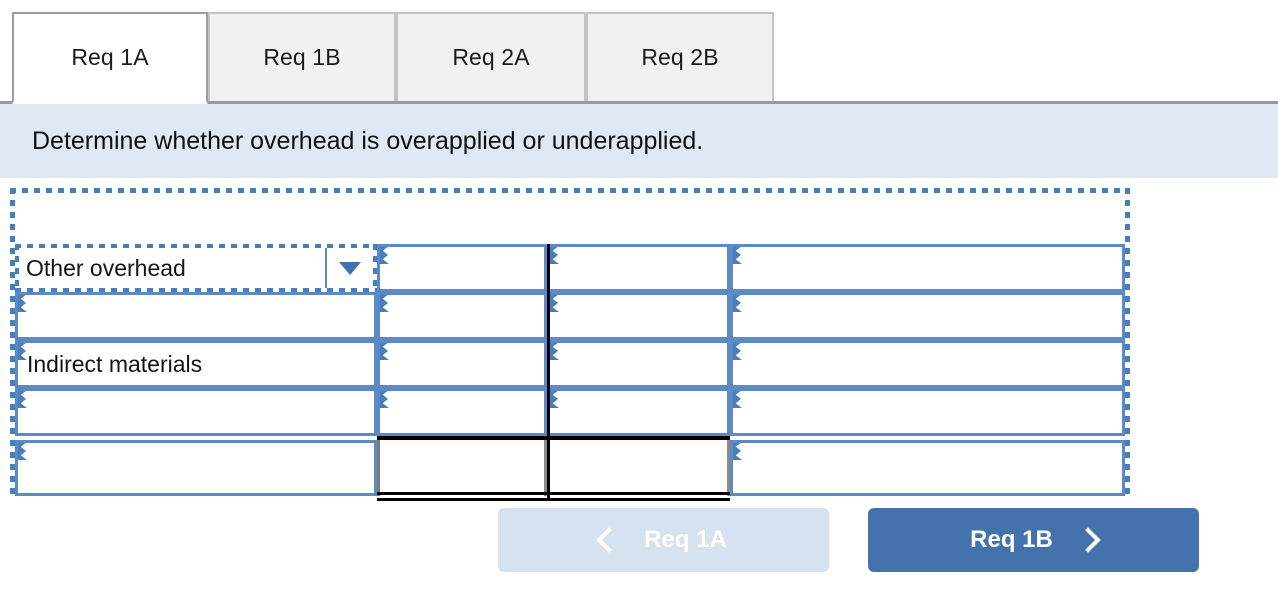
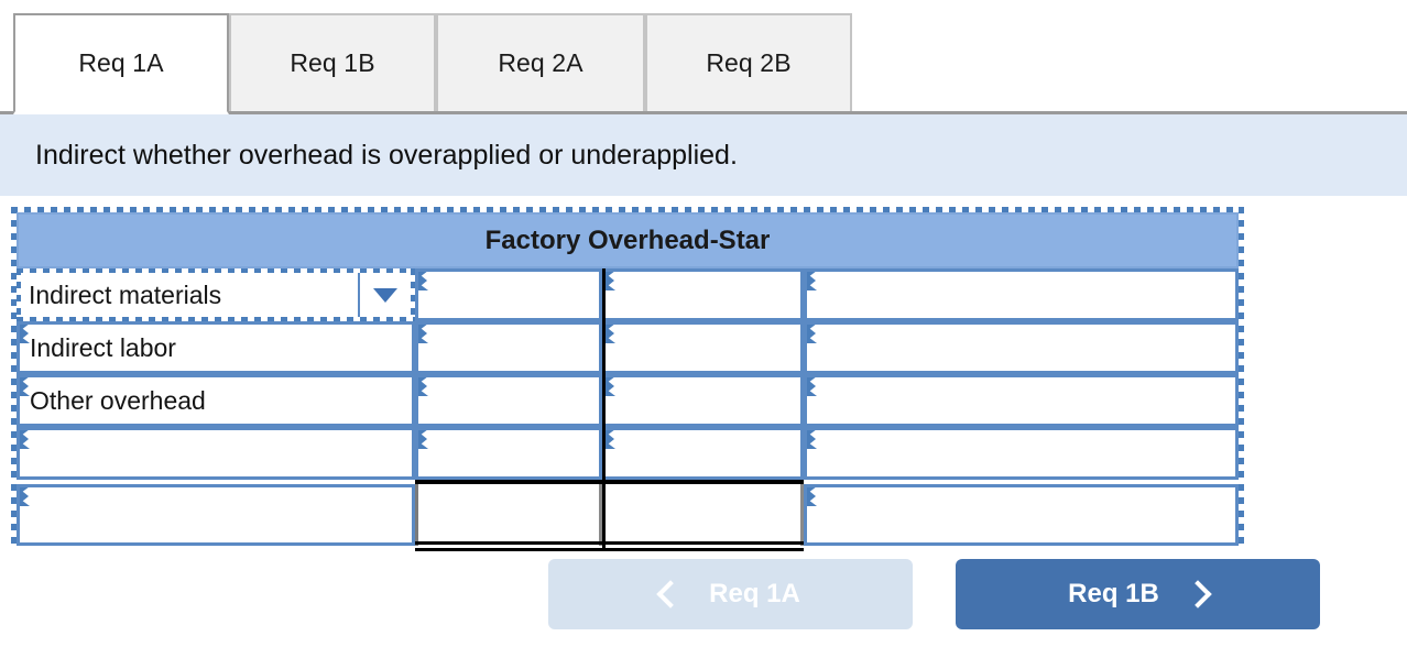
  Req 1A
  Req 1B
  Req 2A
  Req 2B
- Determine whether overhead is overapplied or underapplied.
+ Indirect whether overhead is overapplied or underapplied.
+ Factory Overhead-Star
- Other overhead
+ Indirect materials
+ Indirect labor
- Indirect materials
+ Other overhead
  Req 1A
  Req 1B
